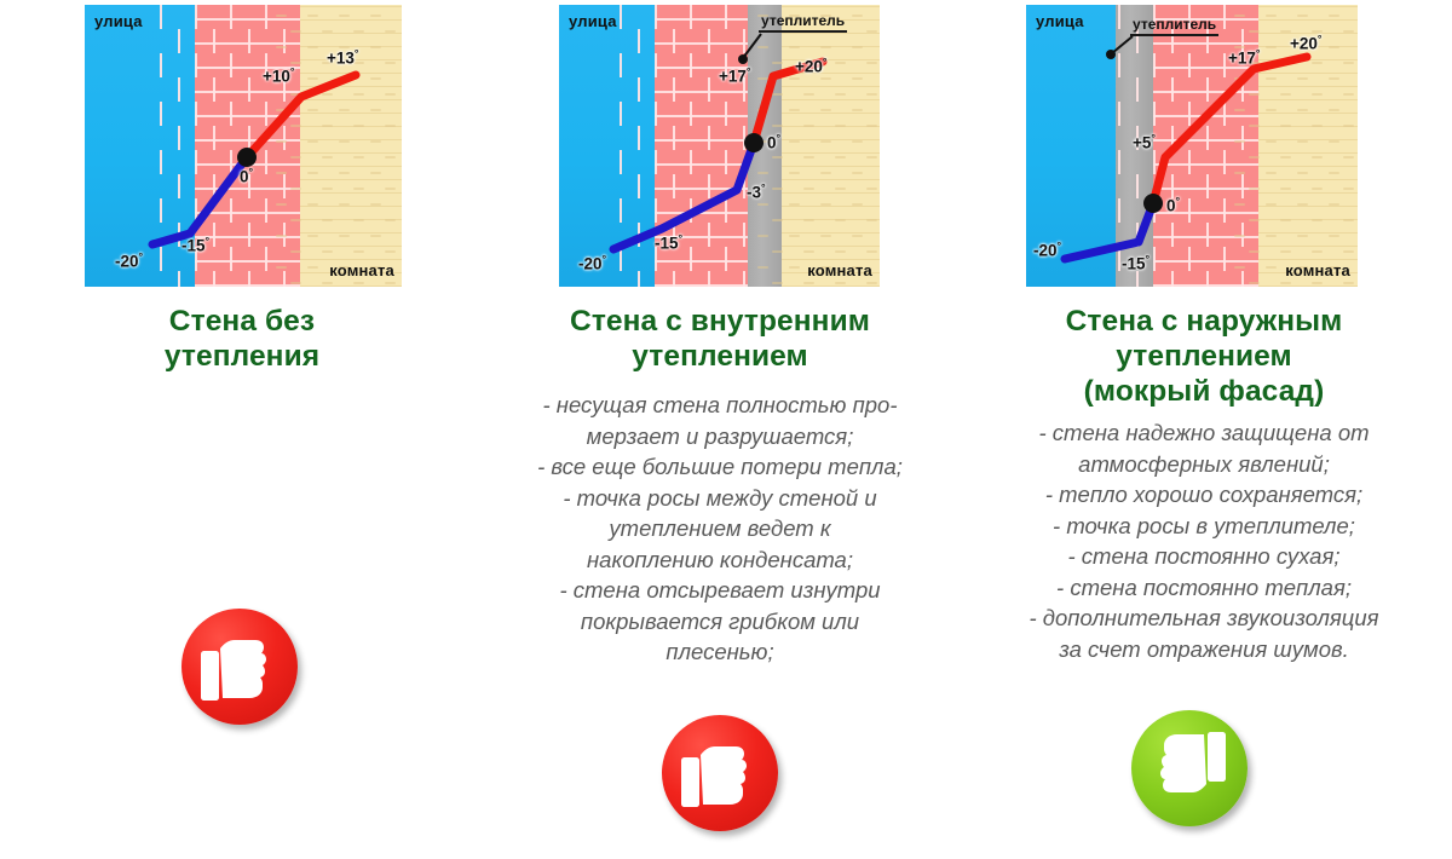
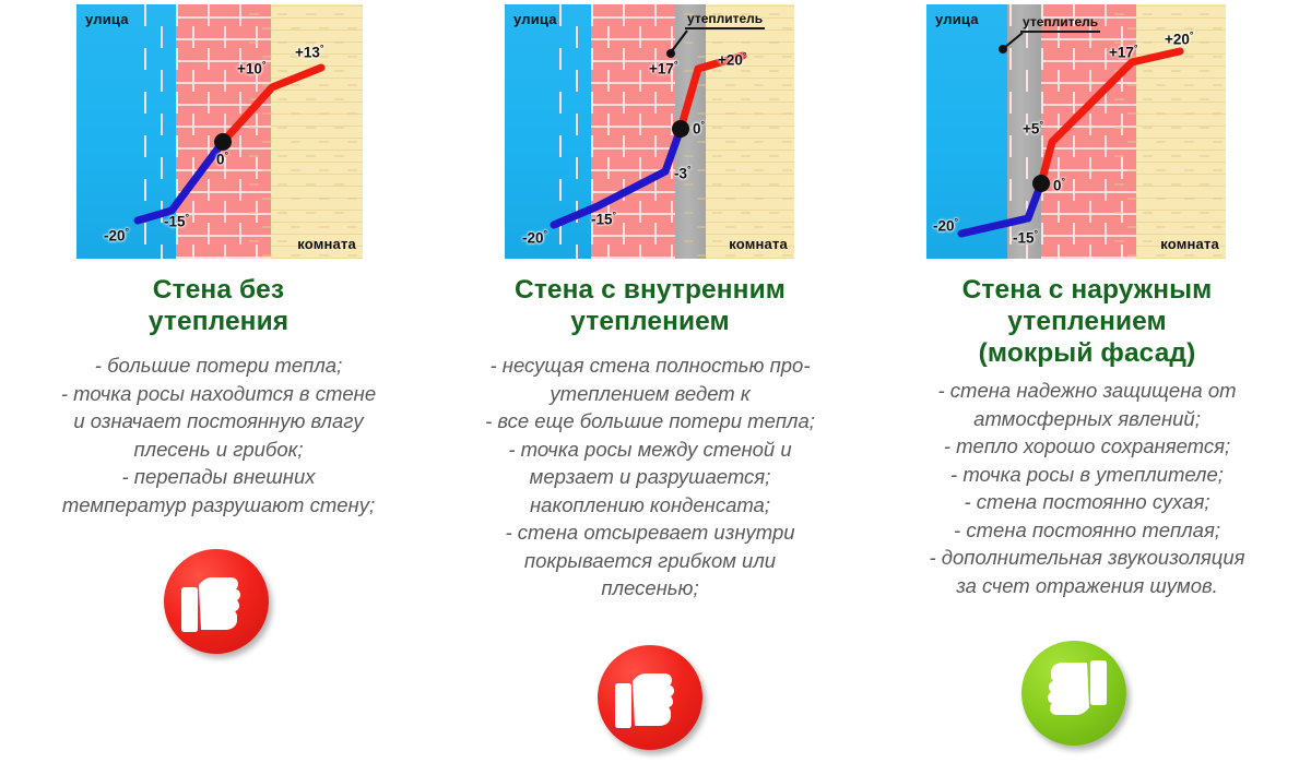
  улица
  комната
  -20°
  -15°
  0°
  +10°
  +13°
  Стена без
  утепления
+ - большие потери тепла;
+ - точка росы находится в стене
+ и означает постоянную влагу
+ плесень и грибок;
+ - перепады внешних
+ температур разрушают стену;
  улица
  комната
  утеплитель
  -20°
  -15°
  -3°
  0°
  +17°
  +20°
  Стена с внутренним
  утеплением
  - несущая стена полностью про-
- мерзает и разрушается;
+ утеплением ведет к
  - все еще большие потери тепла;
  - точка росы между стеной и
- утеплением ведет к
+ мерзает и разрушается;
  накоплению конденсата;
  - стена отсыревает изнутри
  покрывается грибком или
  плесенью;
  улица
  комната
  утеплитель
  -20°
  -15°
  0°
  +5°
  +17°
  +20°
  Стена с наружным
  утеплением
  (мокрый фасад)
  - стена надежно защищена от
  атмосферных явлений;
  - тепло хорошо сохраняется;
  - точка росы в утеплителе;
  - стена постоянно сухая;
  - стена постоянно теплая;
  - дополнительная звукоизоляция
  за счет отражения шумов.
